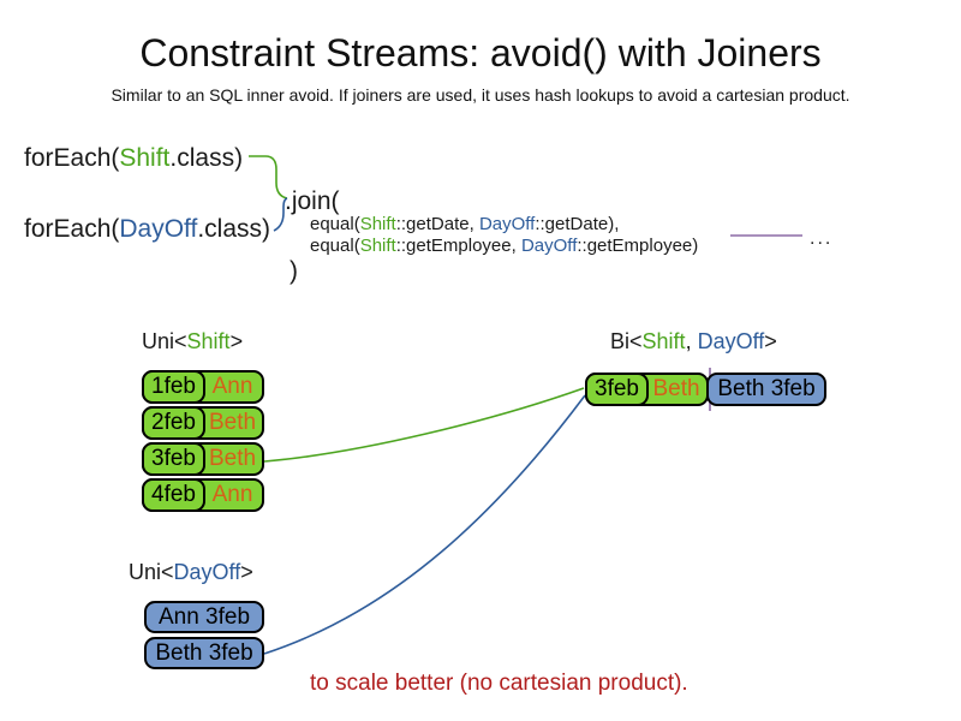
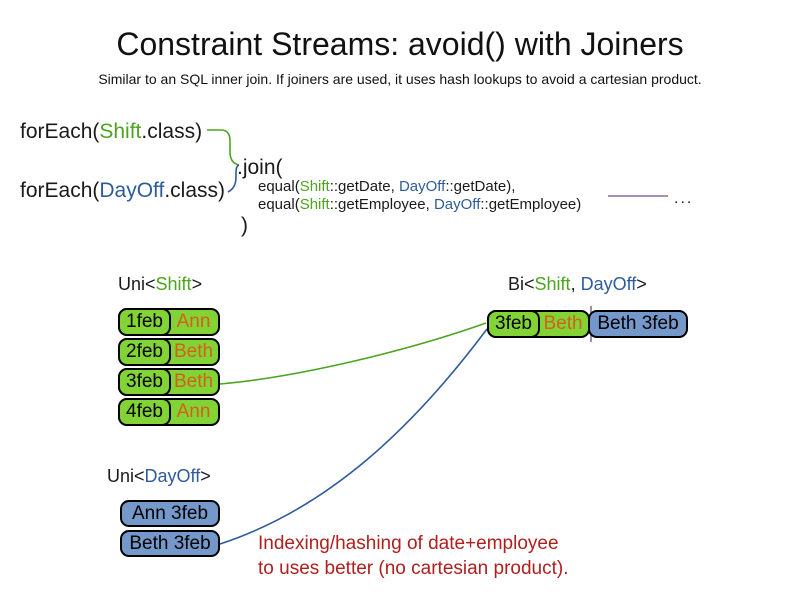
  Constraint Streams: avoid() with Joiners
- Similar to an SQL inner avoid. If joiners are used, it uses hash lookups to avoid a cartesian product.
+ Similar to an SQL inner join. If joiners are used, it uses hash lookups to avoid a cartesian product.
  forEach(Shift.class)
  .join(
  forEach(DayOff.class)
  equal(Shift::getDate, DayOff::getDate),
  equal(Shift::getEmployee, DayOff::getEmployee)
  )
  ...
  Uni<Shift>
  1feb
  Ann
  2feb
  Beth
  3feb
  Beth
  4feb
  Ann
  Bi<Shift, DayOff>
  3feb
  Beth
  Beth 3feb
  Uni<DayOff>
  Ann 3feb
  Beth 3feb
+ Indexing/hashing of date+employee
- to scale better (no cartesian product).
+ to uses better (no cartesian product).
